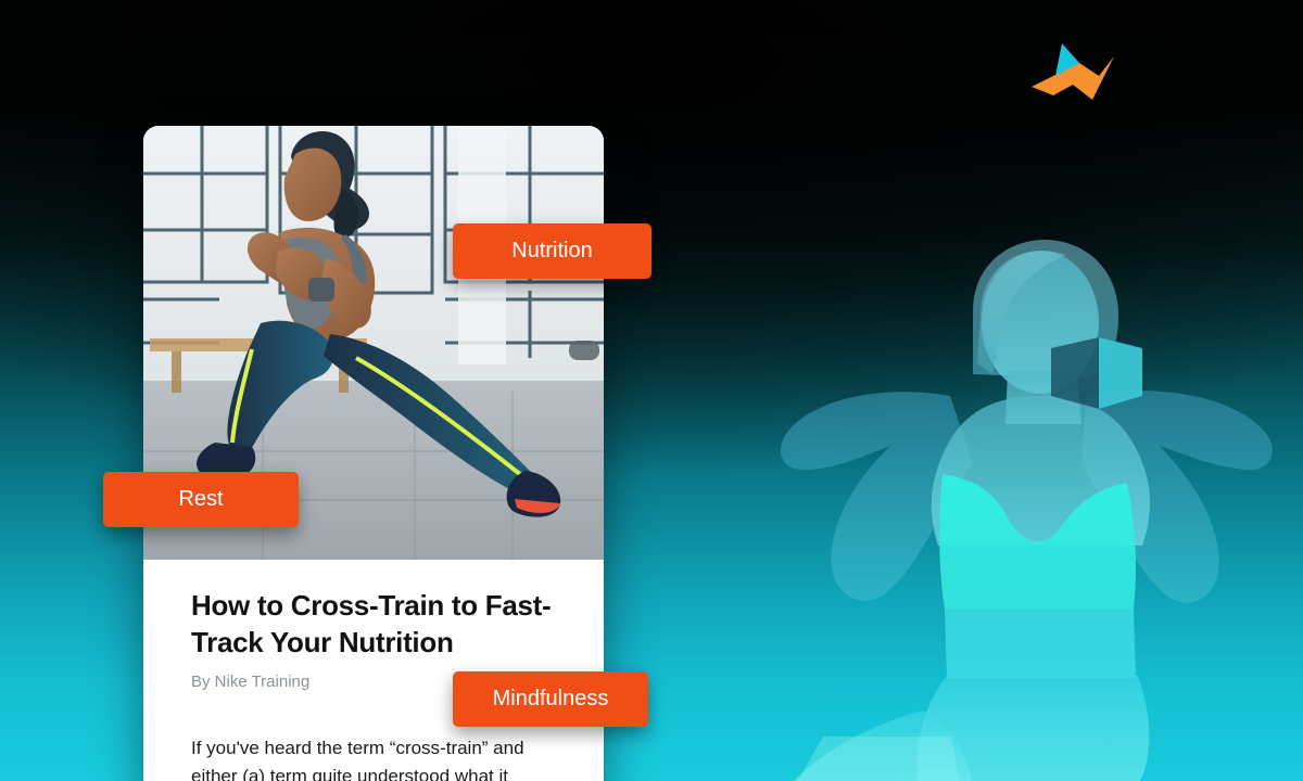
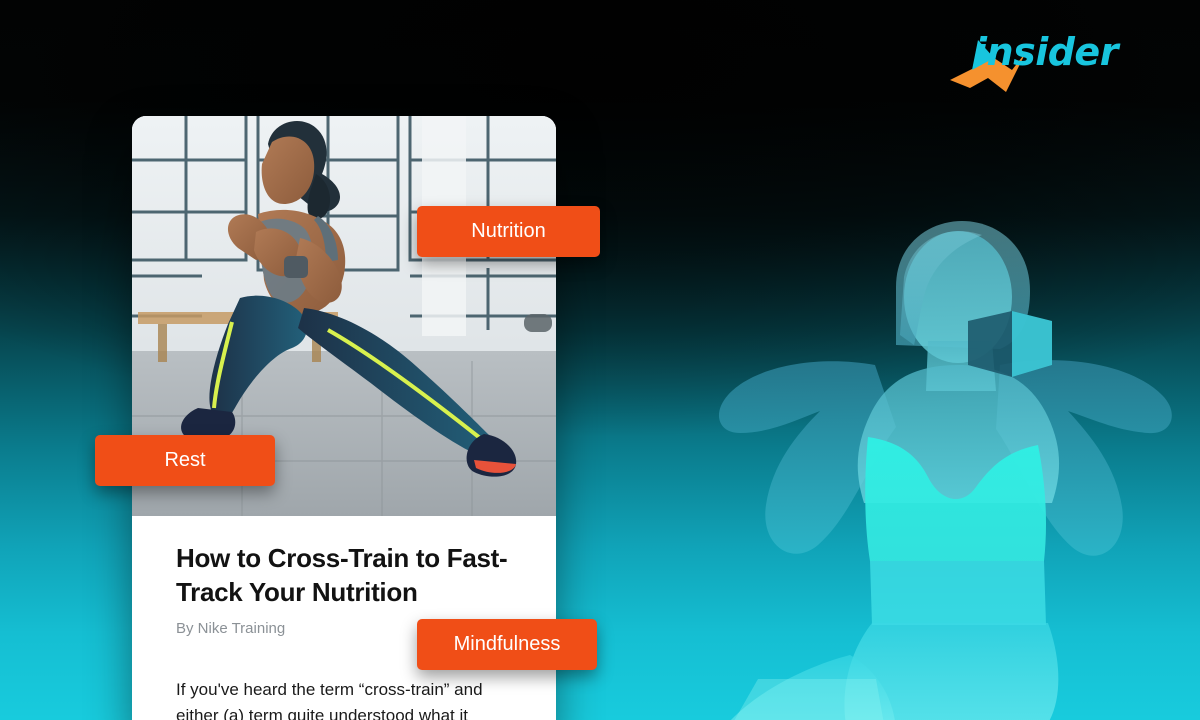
+ insider
  How to Cross-Train to Fast-Track Your Nutrition
  By Nike Training
  If you've heard the term “cross-train” and either (a) term quite understood what it
  Nutrition
  Rest
  Mindfulness
